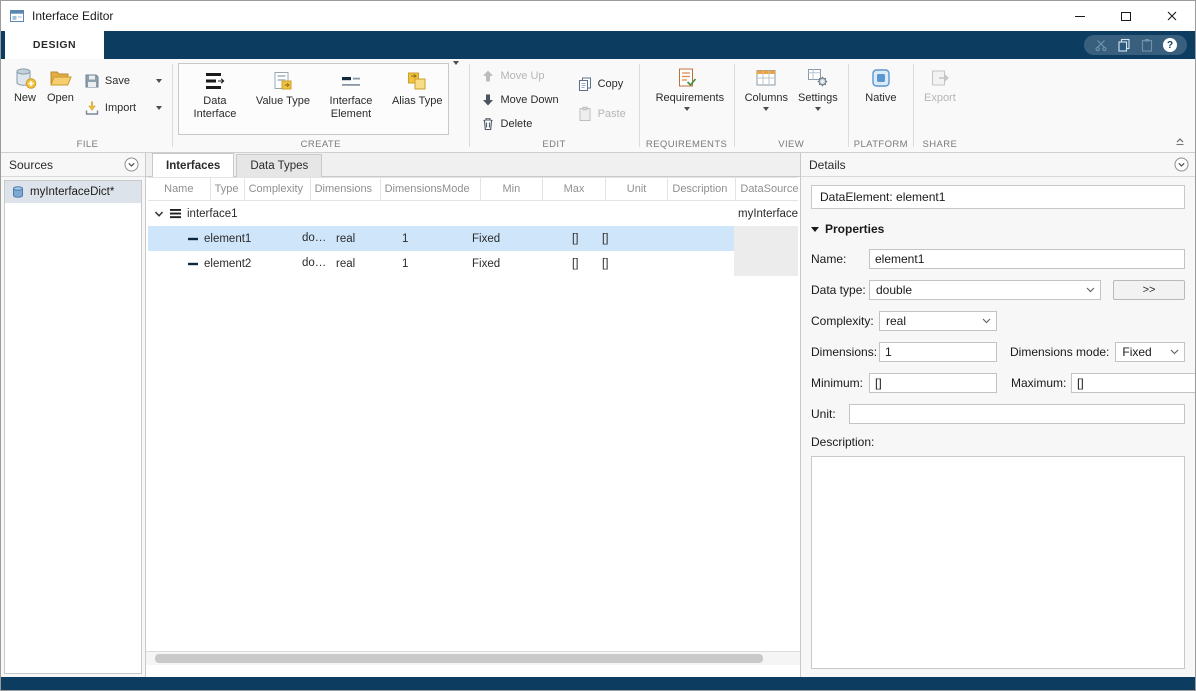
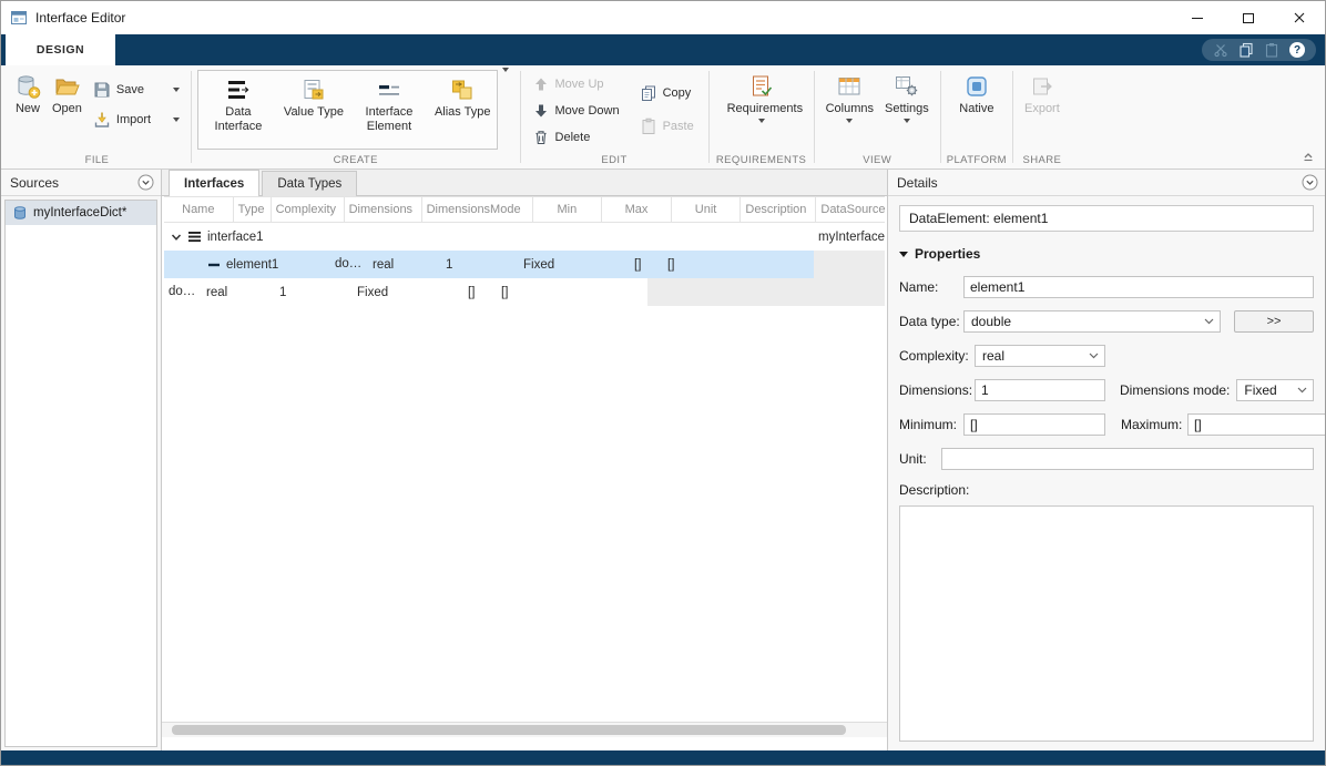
  Interface Editor
  DESIGN
  ?
  New
  Open
  Save
  Import
  FILE
  Data Interface
  Value Type
  Interface Element
  Alias Type
  CREATE
  Move Up
  Move Down
  Delete
  Copy
  Paste
  EDIT
  Requirements
  REQUIREMENTS
  Columns
  Settings
  VIEW
  Native
  PLATFORM
  Export
  SHARE
  Sources
  myInterfaceDict*
  Interfaces
  Data Types
  Name
  Type
  Complexity
  Dimensions
  DimensionsMode
  Min
  Max
  Unit
  Description
  DataSource
  interface1
  myInterface
  element1
  doubl
  real
  1
  Fixed
  []
  []
- element2
  doubl
  real
  1
  Fixed
  []
  []
  Details
  DataElement: element1
  Properties
  Name:
  element1
  Data type:
  double
  >>
  Complexity:
  real
  Dimensions:
  1
  Dimensions mode:
  Fixed
  Minimum:
  []
  Maximum:
  []
  Unit:
  Description:
